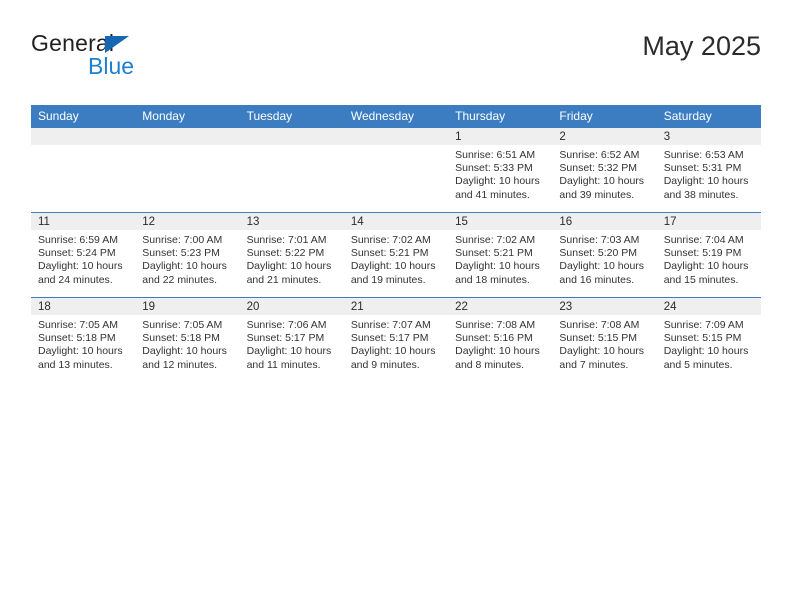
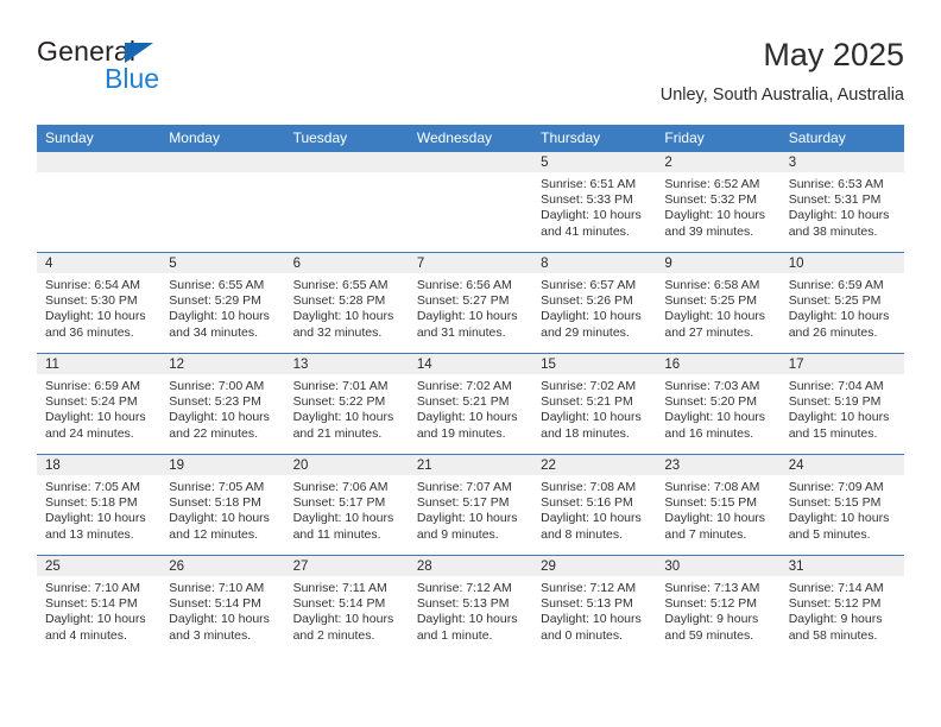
  General
  Blue
  May 2025
+ Unley, South Australia, Australia
  Sunday	Monday	Tuesday	Wednesday	Thursday	Friday	Saturday
- 				1 Sunrise: 6:51 AM Sunset: 5:33 PM Daylight: 10 hours and 41 minutes.	2 Sunrise: 6:52 AM Sunset: 5:32 PM Daylight: 10 hours and 39 minutes.	3 Sunrise: 6:53 AM Sunset: 5:31 PM Daylight: 10 hours and 38 minutes.
+ 				5 Sunrise: 6:51 AM Sunset: 5:33 PM Daylight: 10 hours and 41 minutes.	2 Sunrise: 6:52 AM Sunset: 5:32 PM Daylight: 10 hours and 39 minutes.	3 Sunrise: 6:53 AM Sunset: 5:31 PM Daylight: 10 hours and 38 minutes.
+ 4 Sunrise: 6:54 AM Sunset: 5:30 PM Daylight: 10 hours and 36 minutes.	5 Sunrise: 6:55 AM Sunset: 5:29 PM Daylight: 10 hours and 34 minutes.	6 Sunrise: 6:55 AM Sunset: 5:28 PM Daylight: 10 hours and 32 minutes.	7 Sunrise: 6:56 AM Sunset: 5:27 PM Daylight: 10 hours and 31 minutes.	8 Sunrise: 6:57 AM Sunset: 5:26 PM Daylight: 10 hours and 29 minutes.	9 Sunrise: 6:58 AM Sunset: 5:25 PM Daylight: 10 hours and 27 minutes.	10 Sunrise: 6:59 AM Sunset: 5:25 PM Daylight: 10 hours and 26 minutes.
  11 Sunrise: 6:59 AM Sunset: 5:24 PM Daylight: 10 hours and 24 minutes.	12 Sunrise: 7:00 AM Sunset: 5:23 PM Daylight: 10 hours and 22 minutes.	13 Sunrise: 7:01 AM Sunset: 5:22 PM Daylight: 10 hours and 21 minutes.	14 Sunrise: 7:02 AM Sunset: 5:21 PM Daylight: 10 hours and 19 minutes.	15 Sunrise: 7:02 AM Sunset: 5:21 PM Daylight: 10 hours and 18 minutes.	16 Sunrise: 7:03 AM Sunset: 5:20 PM Daylight: 10 hours and 16 minutes.	17 Sunrise: 7:04 AM Sunset: 5:19 PM Daylight: 10 hours and 15 minutes.
  18 Sunrise: 7:05 AM Sunset: 5:18 PM Daylight: 10 hours and 13 minutes.	19 Sunrise: 7:05 AM Sunset: 5:18 PM Daylight: 10 hours and 12 minutes.	20 Sunrise: 7:06 AM Sunset: 5:17 PM Daylight: 10 hours and 11 minutes.	21 Sunrise: 7:07 AM Sunset: 5:17 PM Daylight: 10 hours and 9 minutes.	22 Sunrise: 7:08 AM Sunset: 5:16 PM Daylight: 10 hours and 8 minutes.	23 Sunrise: 7:08 AM Sunset: 5:15 PM Daylight: 10 hours and 7 minutes.	24 Sunrise: 7:09 AM Sunset: 5:15 PM Daylight: 10 hours and 5 minutes.
+ 25 Sunrise: 7:10 AM Sunset: 5:14 PM Daylight: 10 hours and 4 minutes.	26 Sunrise: 7:10 AM Sunset: 5:14 PM Daylight: 10 hours and 3 minutes.	27 Sunrise: 7:11 AM Sunset: 5:14 PM Daylight: 10 hours and 2 minutes.	28 Sunrise: 7:12 AM Sunset: 5:13 PM Daylight: 10 hours and 1 minute.	29 Sunrise: 7:12 AM Sunset: 5:13 PM Daylight: 10 hours and 0 minutes.	30 Sunrise: 7:13 AM Sunset: 5:12 PM Daylight: 9 hours and 59 minutes.	31 Sunrise: 7:14 AM Sunset: 5:12 PM Daylight: 9 hours and 58 minutes.
